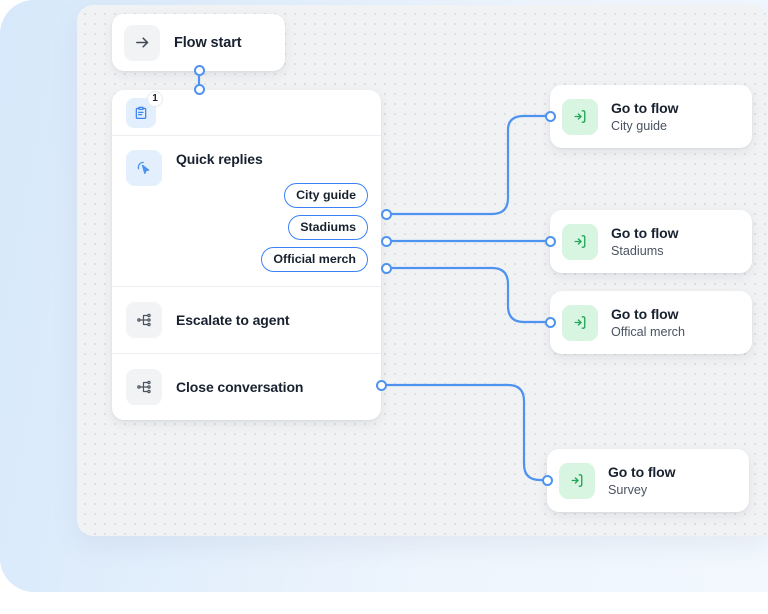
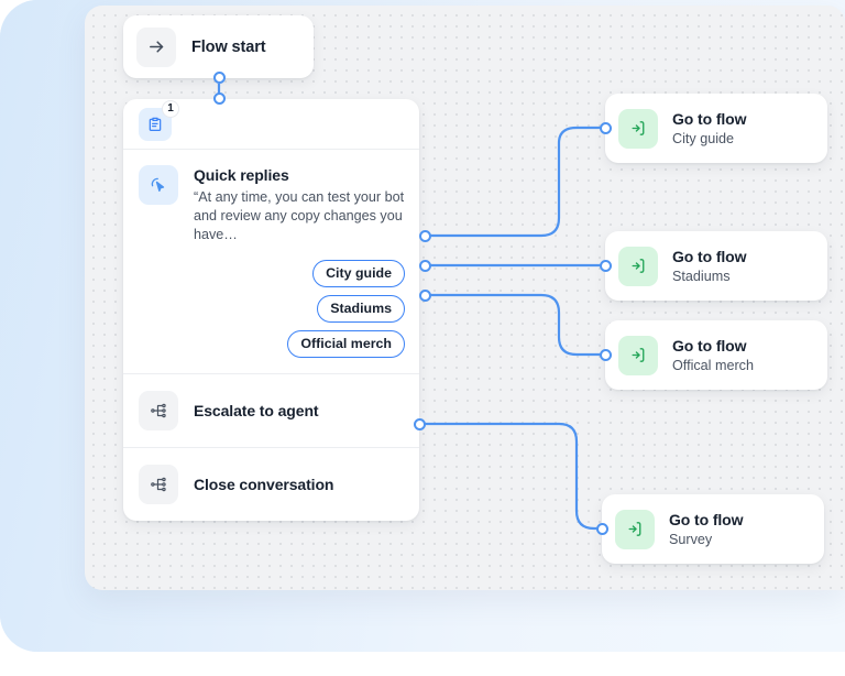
  Flow start
  1
  Quick replies
+ “At any time, you can test your bot and review any copy changes you have…
  City guide
  Stadiums
  Official merch
  Escalate to agent
  Close conversation
  Go to flow
  City guide
  Go to flow
  Stadiums
  Go to flow
  Offical merch
  Go to flow
  Survey
